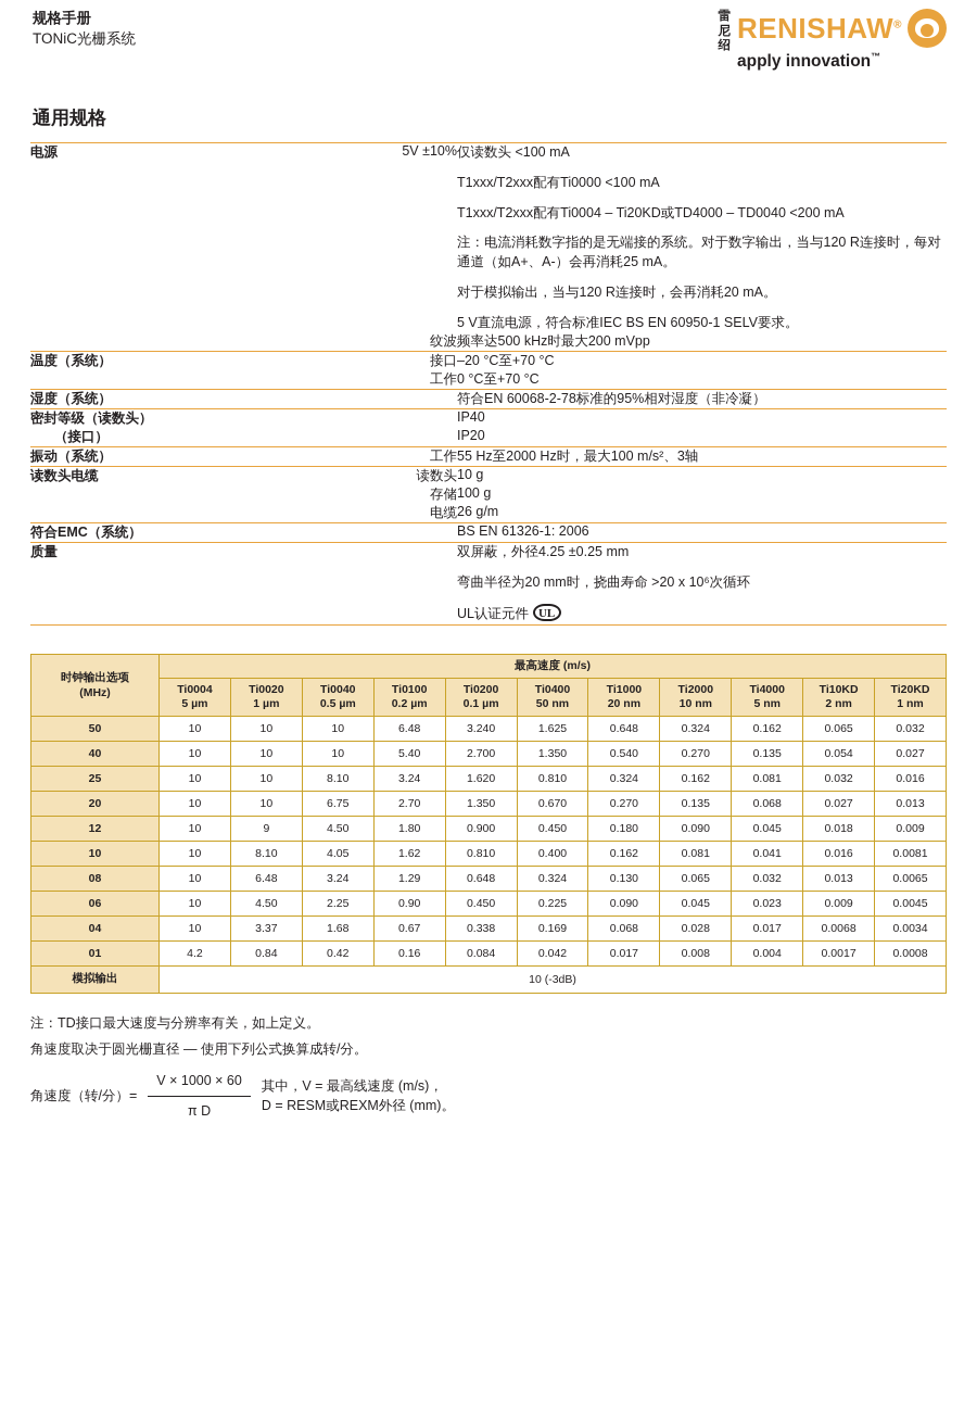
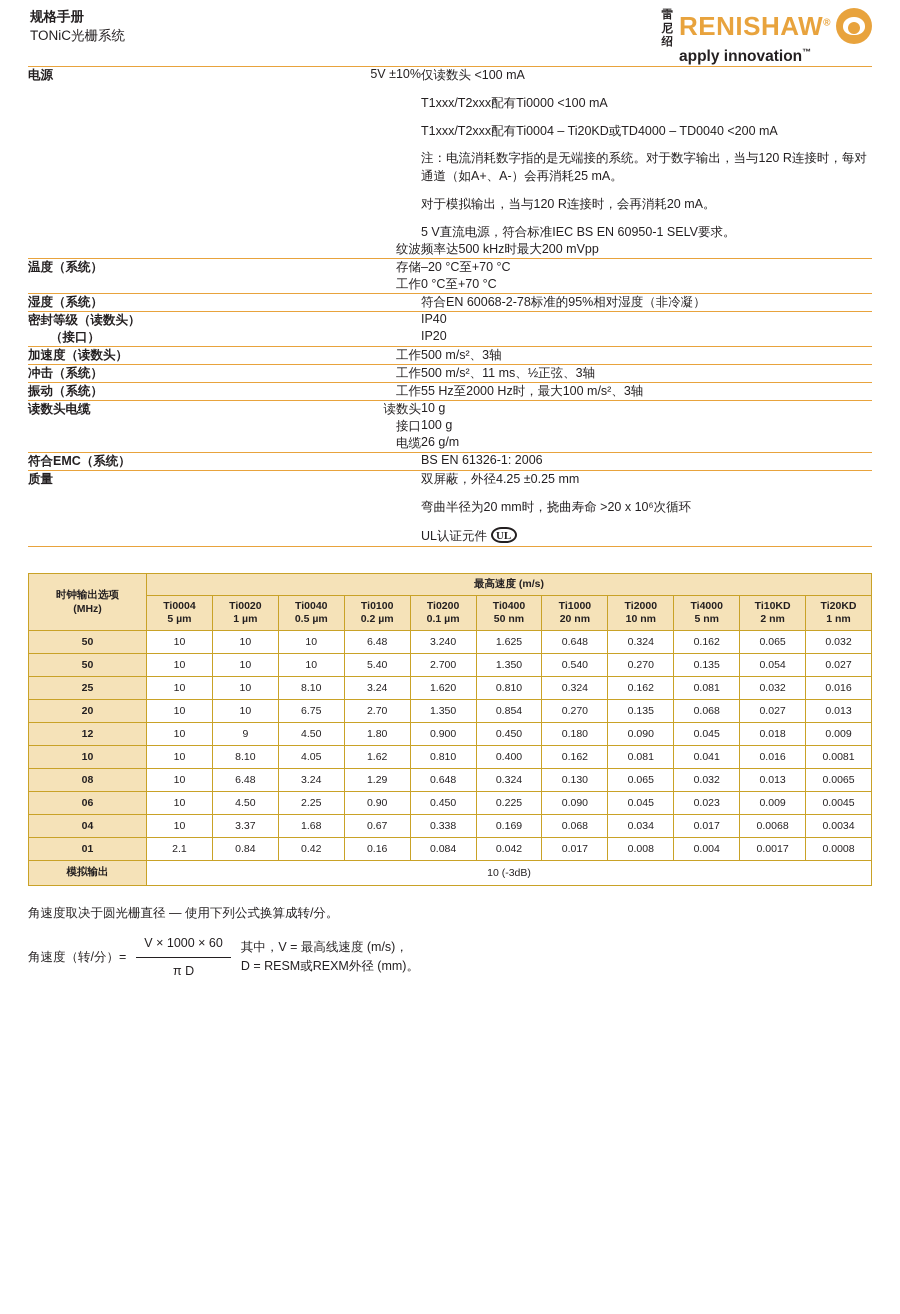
  规格手册
  TONiC光栅系统
  雷
  尼
  绍
  RENISHAW®
  apply innovation™
- 通用规格
  电源	5V ±10%	仅读数头 <100 mA T1xxx/T2xxx配有Ti0000 <100 mA T1xxx/T2xxx配有Ti0004 – Ti20KD或TD4000 – TD0040 <200 mA 注：电流消耗数字指的是无端接的系统。对于数字输出，当与120 R连接时，每对通道（如A+、A-）会再消耗25 mA。 对于模拟输出，当与120 R连接时，会再消耗20 mA。 5 V直流电源，符合标准IEC BS EN 60950-1 SELV要求。
  	纹波	频率达500 kHz时最大200 mVpp
- 温度（系统）	接口	–20 °C至+70 °C
+ 温度（系统）	存储	–20 °C至+70 °C
  	工作	0 °C至+70 °C
  湿度（系统）		符合EN 60068-2-78标准的95%相对湿度（非冷凝）
  密封等级（读数头）		IP40
  （接口）		IP20
+ 加速度（读数头）	工作	500 m/s²、3轴
+ 冲击（系统）	工作	500 m/s²、11 ms、½正弦、3轴
  振动（系统）	工作	55 Hz至2000 Hz时，最大100 m/s²、3轴
  读数头电缆	读数头	10 g
- 	存储	100 g
+ 	接口	100 g
  	电缆	26 g/m
  符合EMC（系统）		BS EN 61326-1: 2006
  质量		双屏蔽，外径4.25 ±0.25 mm 弯曲半径为20 mm时，挠曲寿命 >20 x 10⁶次循环 UL认证元件 UL
  时钟输出选项 (MHz)	最高速度 (m/s)
  Ti00045 µm	Ti00201 µm	Ti00400.5 µm	Ti01000.2 µm	Ti02000.1 µm	Ti040050 nm	Ti100020 nm	Ti200010 nm	Ti40005 nm	Ti10KD2 nm	Ti20KD1 nm
  50	10	10	10	6.48	3.240	1.625	0.648	0.324	0.162	0.065	0.032
- 40	10	10	10	5.40	2.700	1.350	0.540	0.270	0.135	0.054	0.027
+ 50	10	10	10	5.40	2.700	1.350	0.540	0.270	0.135	0.054	0.027
  25	10	10	8.10	3.24	1.620	0.810	0.324	0.162	0.081	0.032	0.016
- 20	10	10	6.75	2.70	1.350	0.670	0.270	0.135	0.068	0.027	0.013
+ 20	10	10	6.75	2.70	1.350	0.854	0.270	0.135	0.068	0.027	0.013
  12	10	9	4.50	1.80	0.900	0.450	0.180	0.090	0.045	0.018	0.009
  10	10	8.10	4.05	1.62	0.810	0.400	0.162	0.081	0.041	0.016	0.0081
  08	10	6.48	3.24	1.29	0.648	0.324	0.130	0.065	0.032	0.013	0.0065
  06	10	4.50	2.25	0.90	0.450	0.225	0.090	0.045	0.023	0.009	0.0045
- 04	10	3.37	1.68	0.67	0.338	0.169	0.068	0.028	0.017	0.0068	0.0034
+ 04	10	3.37	1.68	0.67	0.338	0.169	0.068	0.034	0.017	0.0068	0.0034
- 01	4.2	0.84	0.42	0.16	0.084	0.042	0.017	0.008	0.004	0.0017	0.0008
+ 01	2.1	0.84	0.42	0.16	0.084	0.042	0.017	0.008	0.004	0.0017	0.0008
  模拟输出	10 (-3dB)
- 注：TD接口最大速度与分辨率有关，如上定义。
  角速度取决于圆光栅直径 — 使用下列公式换算成转/分。
  角速度（转/分）=
  V × 1000 × 60
  π D
  其中，V = 最高线速度 (m/s)，
  D = RESM或REXM外径 (mm)。
